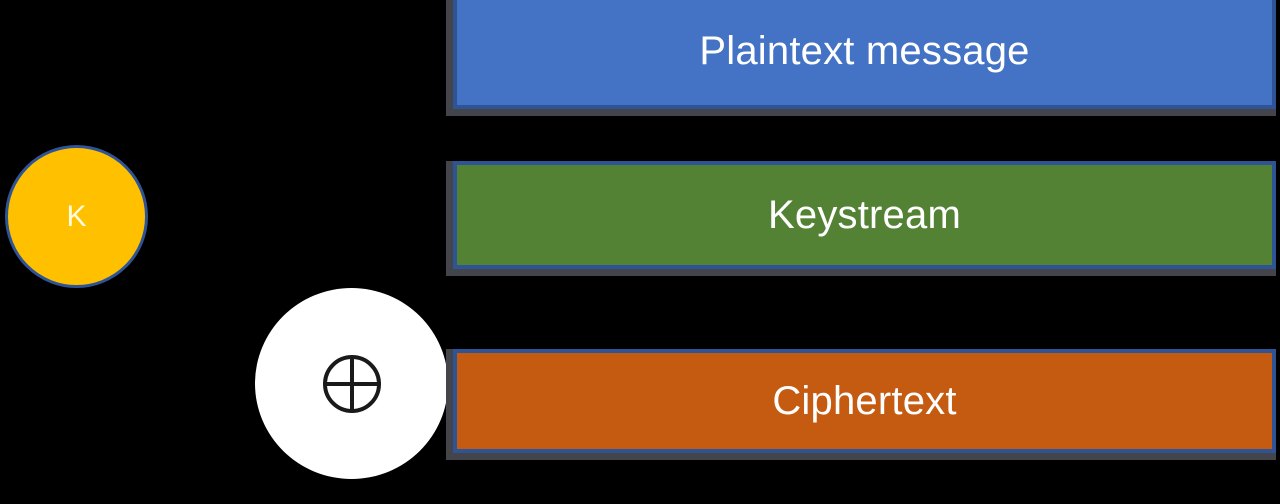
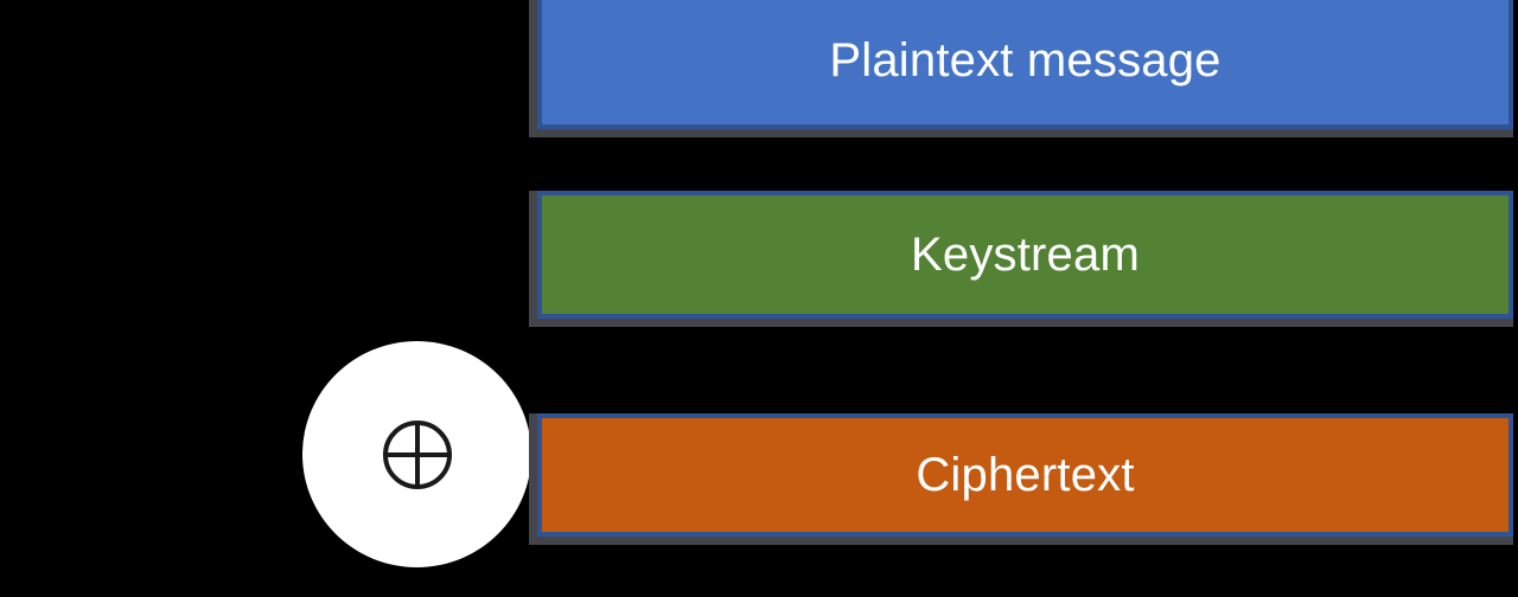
- K
  Plaintext message
  Keystream
  Ciphertext
